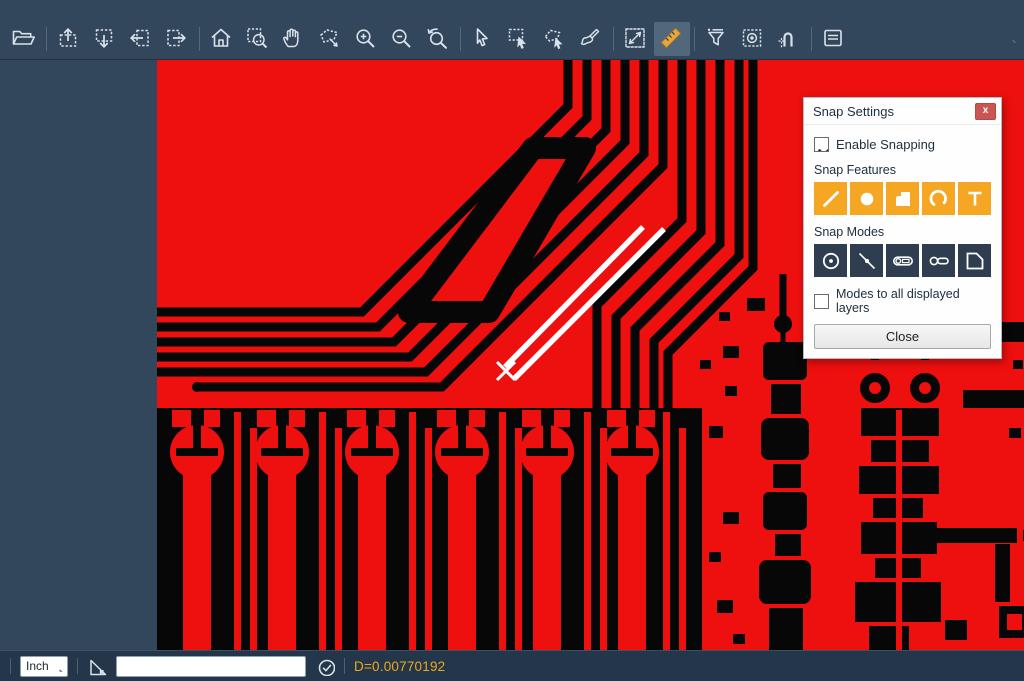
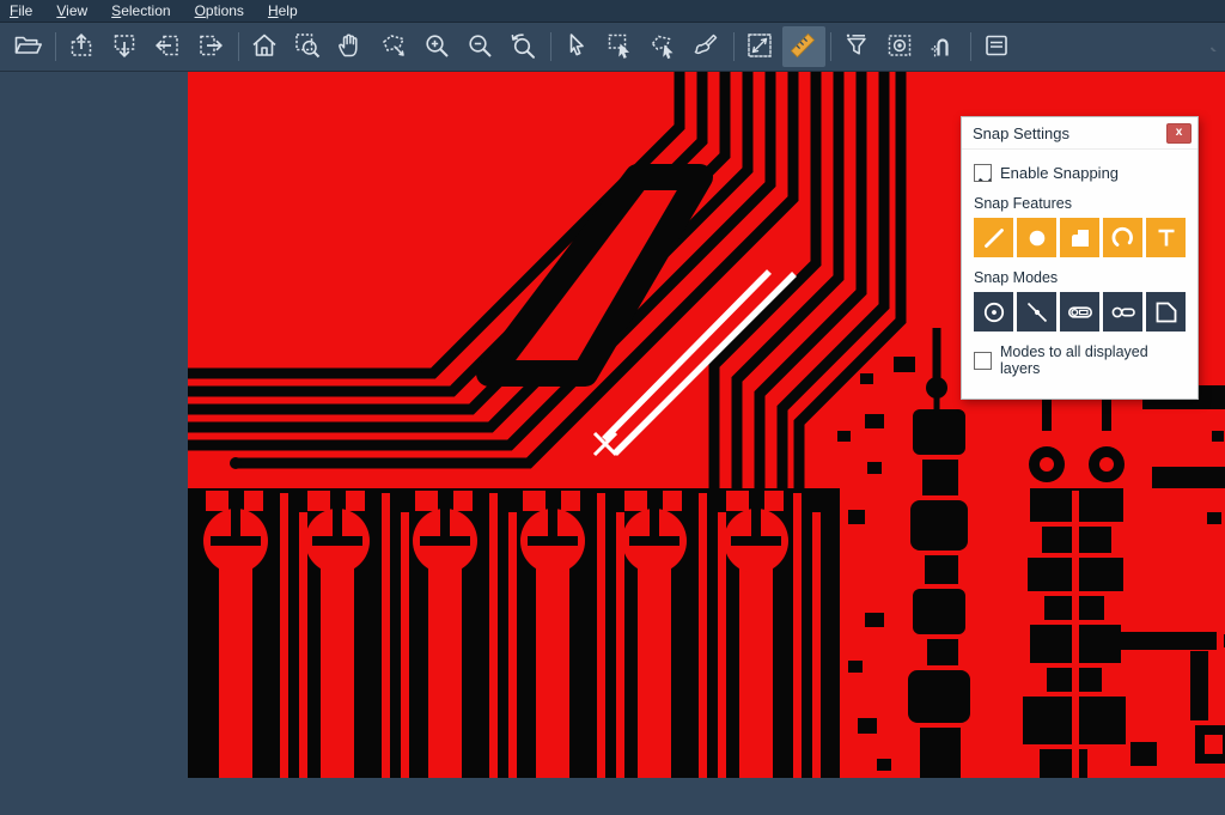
+ File
+ View
+ Selection
+ Options
+ Help
  Snap Settings
  x
  Enable Snapping
  Snap Features
  Snap Modes
  Modes to all displayed layers
- Close
- Inch
- D=0.00770192
